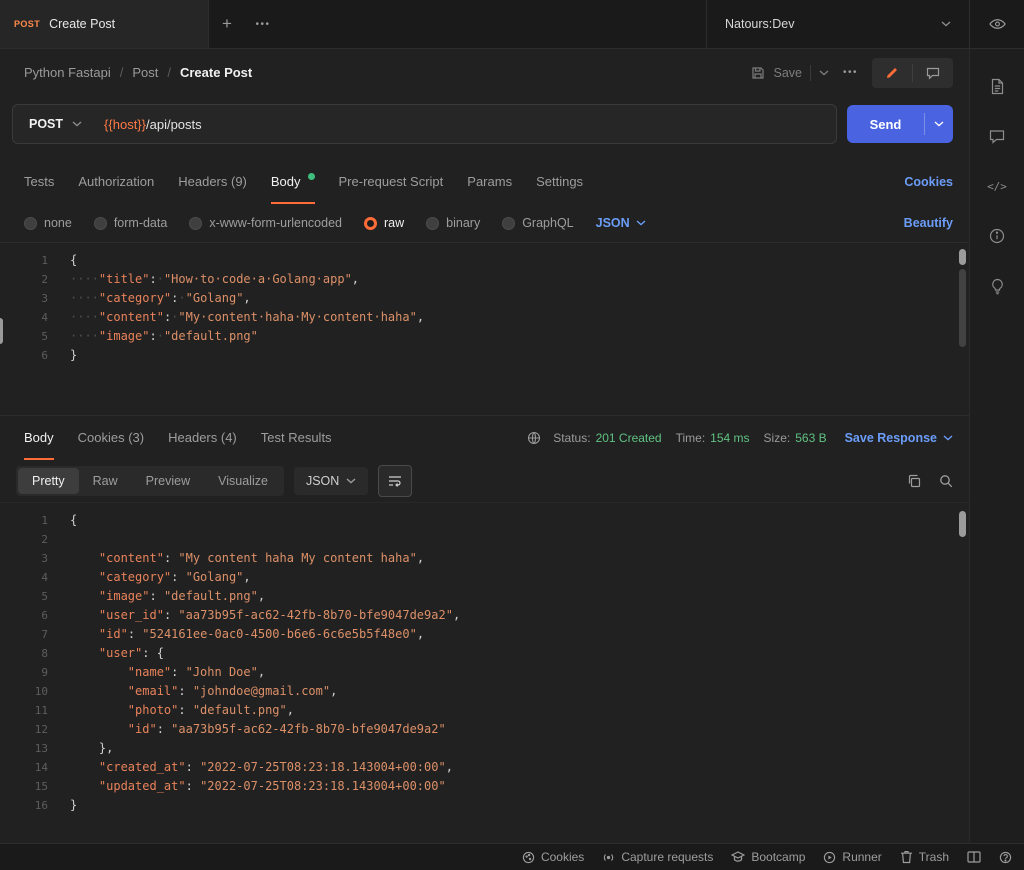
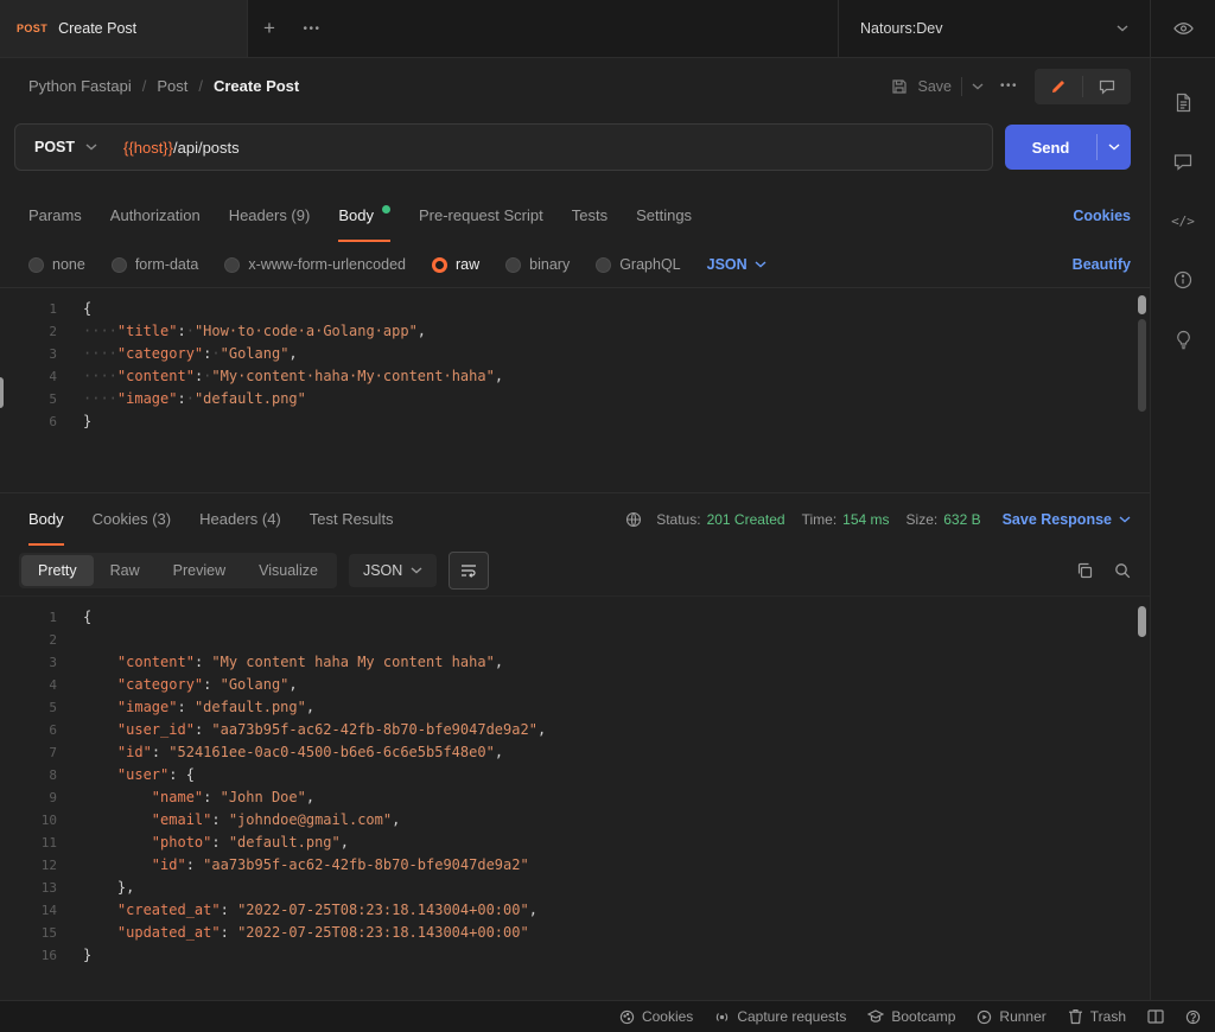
  POST
  Create Post
  +
  •••
  Natours:Dev
  Python Fastapi
  /
  Post
  /
  Create Post
  Save
  •••
  POST
  {{host}}/api/posts
  Send
- Tests
+ Params
  Authorization
  Headers (9)
  Body
  Pre-request Script
- Params
+ Tests
  Settings
  Cookies
  none
  form-data
  x-www-form-urlencoded
  raw
  binary
  GraphQL
  JSON
  Beautify
  1
  {
  2
  ····"title":·"How·to·code·a·Golang·app",
  3
  ····"category":·"Golang",
  4
  ····"content":·"My·content·haha·My·content·haha",
  5
  ····"image":·"default.png"
  6
  }
  Body
  Cookies (3)
  Headers (4)
  Test Results
  Status:
  201 Created
  Time:
  154 ms
  Size:
- 563 B
+ 632 B
  Save Response
  Pretty
  Raw
  Preview
  Visualize
  JSON
  1
  {
  2
  3
  "content": "My content haha My content haha",
  4
  "category": "Golang",
  5
  "image": "default.png",
  6
  "user_id": "aa73b95f-ac62-42fb-8b70-bfe9047de9a2",
  7
  "id": "524161ee-0ac0-4500-b6e6-6c6e5b5f48e0",
  8
  "user": {
  9
  "name": "John Doe",
  10
  "email": "johndoe@gmail.com",
  11
  "photo": "default.png",
  12
  "id": "aa73b95f-ac62-42fb-8b70-bfe9047de9a2"
  13
  },
  14
  "created_at": "2022-07-25T08:23:18.143004+00:00",
  15
  "updated_at": "2022-07-25T08:23:18.143004+00:00"
  16
  }
  </>
  Cookies
  Capture requests
  Bootcamp
  Runner
  Trash
